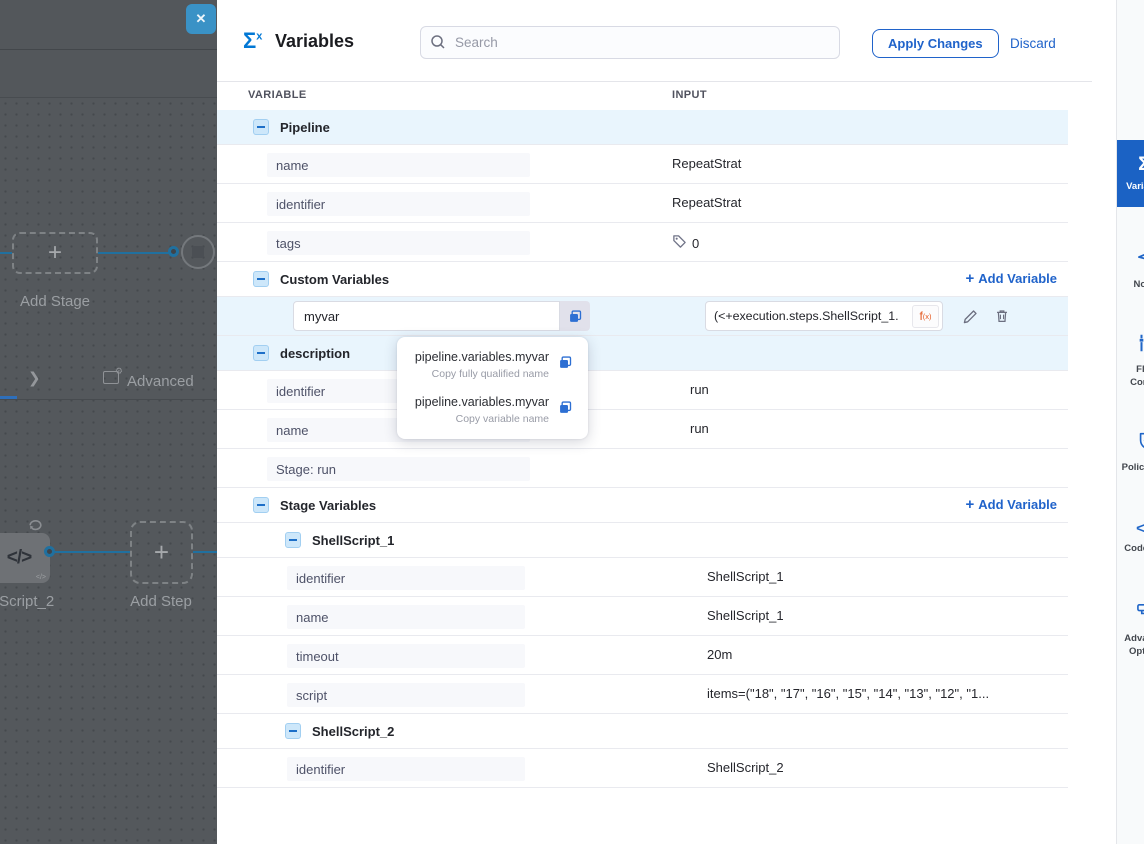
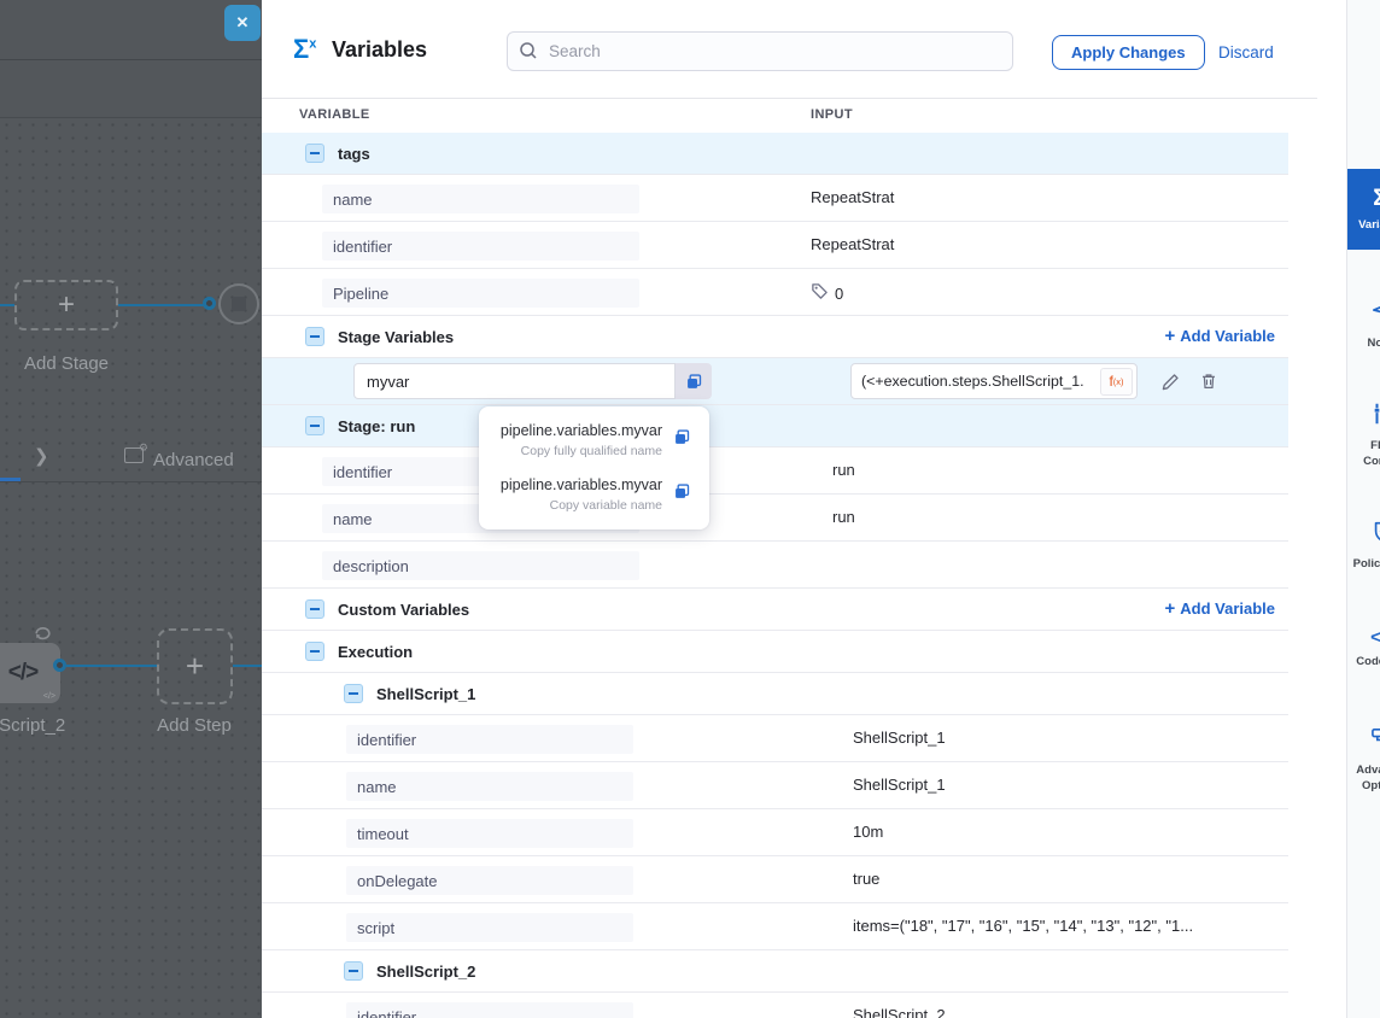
  ✕
  +
  Add Stage
  ❯
  ⚙
  Advanced
  </>
  +
  Script_2
  Add Step
  Σx
  Variables
  Search
  Apply Changes
  Discard
  VARIABLE
  INPUT
- Pipeline
+ tags
  name
  RepeatStrat
  identifier
  RepeatStrat
- tags
+ Pipeline
  0
- Custom Variables
+ Stage Variables
  + Add Variable
  myvar
  (<+execution.steps.ShellScript_1.
  f
  (x)
- description
+ Stage: run
  identifier
  run
  name
  run
- Stage: run
+ description
- Stage Variables
+ Custom Variables
  + Add Variable
+ Execution
  ShellScript_1
  identifier
  ShellScript_1
  name
  ShellScript_1
  timeout
- 20m
+ 10m
+ onDelegate
+ true
  script
  items=("18", "17", "16", "15", "14", "13", "12", "1...
  ShellScript_2
  identifier
  ShellScript_2
  pipeline.variables.myvar
  Copy fully qualified name
  pipeline.variables.myvar
  Copy variable name
